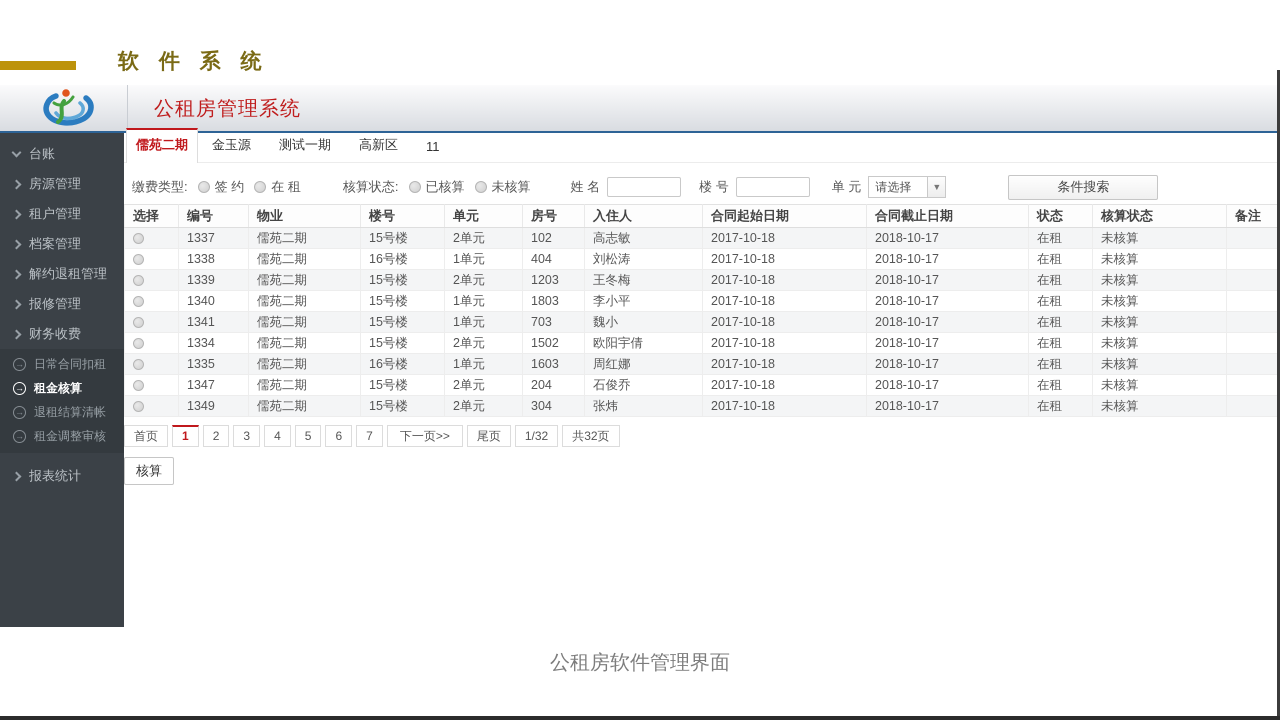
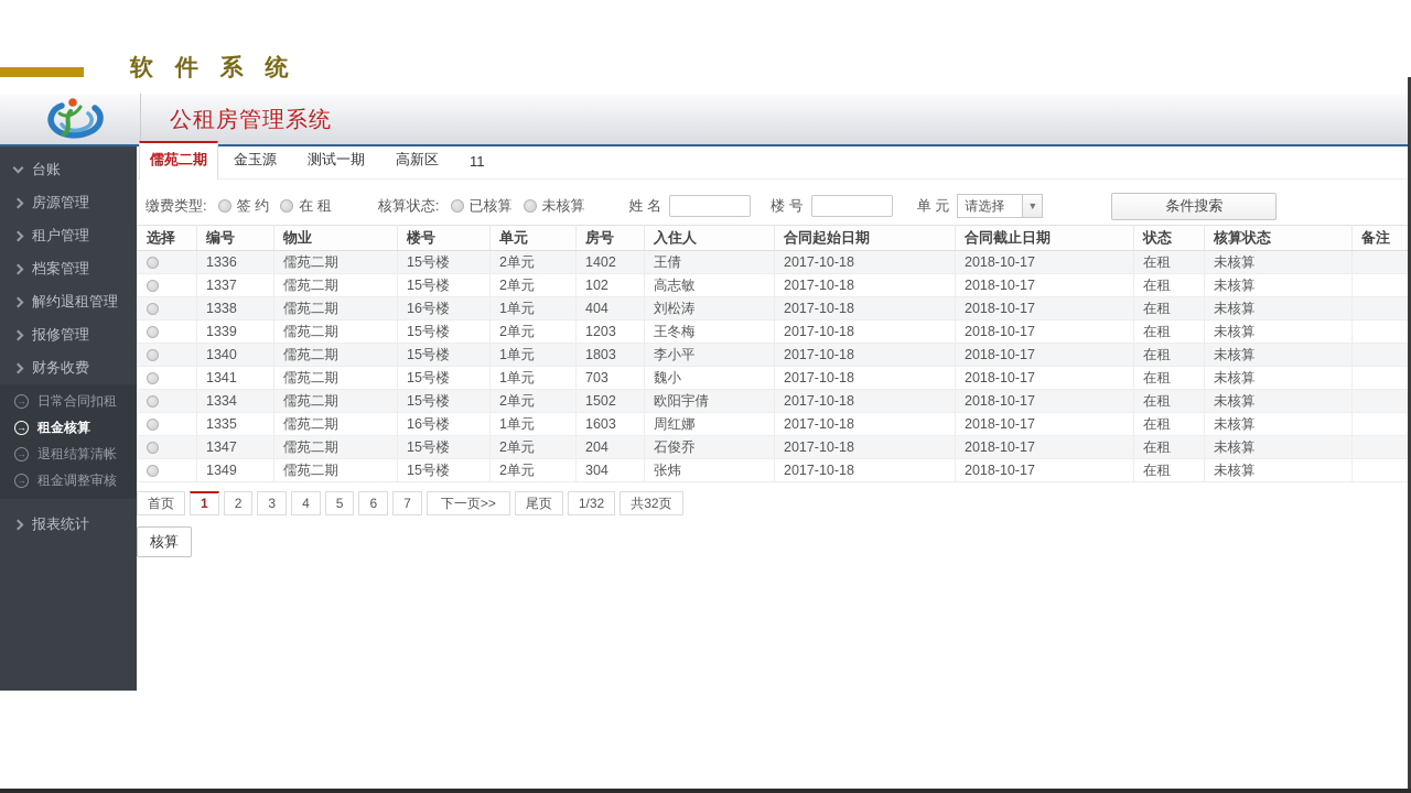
  软 件 系 统
  公租房管理系统
  台账
  房源管理
  租户管理
  档案管理
  解约退租管理
  报修管理
  财务收费
  →
  日常合同扣租
  →
  租金核算
  →
  退租结算清帐
  →
  租金调整审核
  报表统计
  儒苑二期
  金玉源
  测试一期
  高新区
  11
  缴费类型:
  签 约
  在 租
  核算状态:
  已核算
  未核算
  姓 名
  楼 号
  单 元
  请选择
  ▼
  条件搜索
  选择	编号	物业	楼号	单元	房号	入住人	合同起始日期	合同截止日期	状态	核算状态	备注
+ 	1336	儒苑二期	15号楼	2单元	1402	王倩	2017-10-18	2018-10-17	在租	未核算
  	1337	儒苑二期	15号楼	2单元	102	高志敏	2017-10-18	2018-10-17	在租	未核算
  	1338	儒苑二期	16号楼	1单元	404	刘松涛	2017-10-18	2018-10-17	在租	未核算
  	1339	儒苑二期	15号楼	2单元	1203	王冬梅	2017-10-18	2018-10-17	在租	未核算
  	1340	儒苑二期	15号楼	1单元	1803	李小平	2017-10-18	2018-10-17	在租	未核算
  	1341	儒苑二期	15号楼	1单元	703	魏小	2017-10-18	2018-10-17	在租	未核算
  	1334	儒苑二期	15号楼	2单元	1502	欧阳宇倩	2017-10-18	2018-10-17	在租	未核算
  	1335	儒苑二期	16号楼	1单元	1603	周红娜	2017-10-18	2018-10-17	在租	未核算
  	1347	儒苑二期	15号楼	2单元	204	石俊乔	2017-10-18	2018-10-17	在租	未核算
  	1349	儒苑二期	15号楼	2单元	304	张炜	2017-10-18	2018-10-17	在租	未核算
  首页
  1
  2
  3
  4
  5
  6
  7
  下一页>>
  尾页
  1/32
  共32页
  核算
- 公租房软件管理界面
